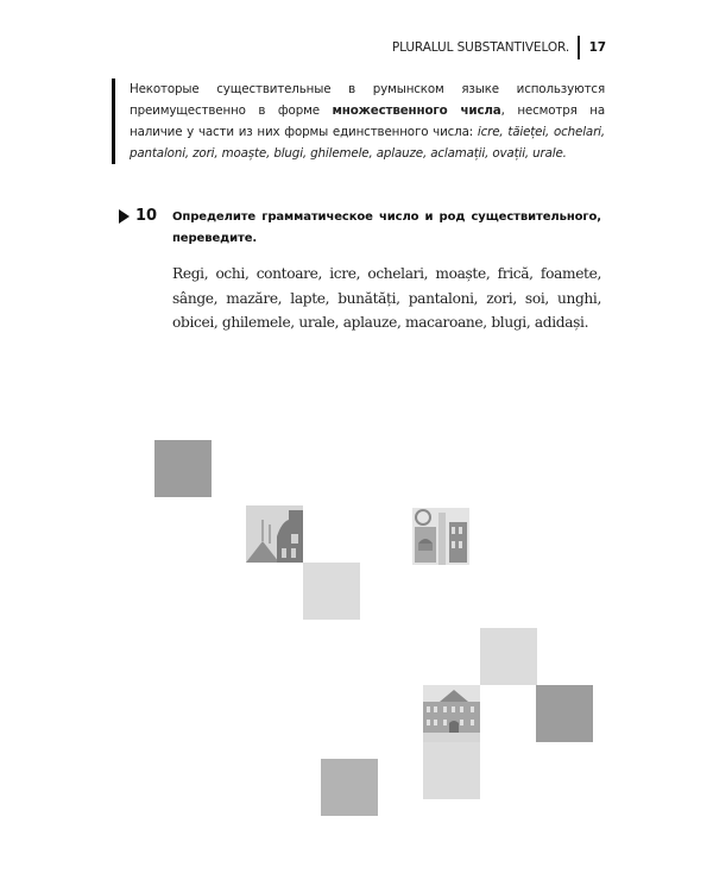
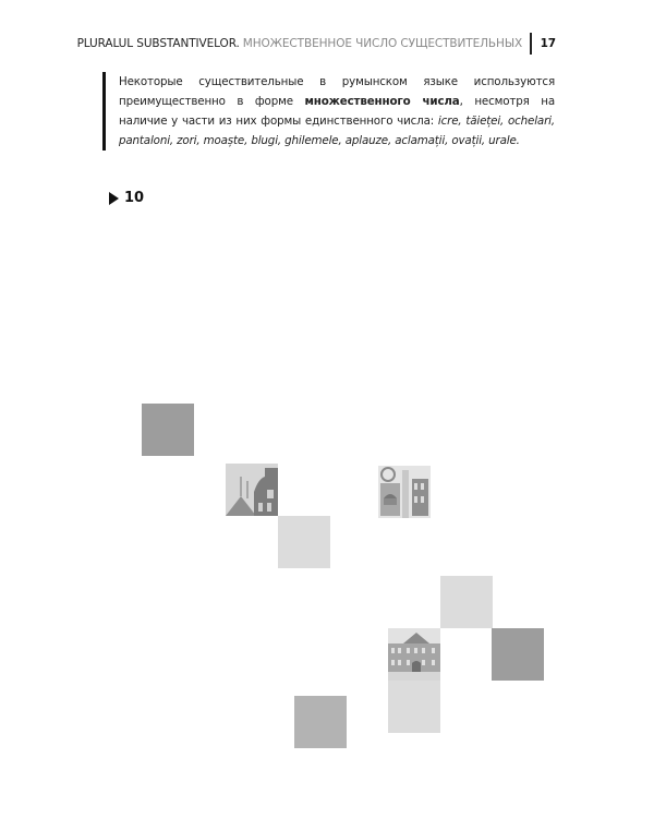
  PLURALUL SUBSTANTIVELOR.
+ МНОЖЕСТВЕННОЕ ЧИСЛО СУЩЕСТВИТЕЛЬНЫХ
  17
  Некоторые существительные в румынском языке используются преимущественно в форме множественного числа, несмотря на наличие у части из них формы единственного числа: icre, tăieței, ochelari, pantaloni, zori, moaște, blugi, ghilemele, aplauze, aclamații, ovații, urale.
  10
- Определите грамматическое число и род существительного, переведите.
- Regi, ochi, contoare, icre, ochelari, moaște, frică, foamete, sânge, mazăre, lapte, bunătăți, pantaloni, zori, soi, unghi, obicei, ghilemele, urale, aplauze, macaroane, blugi, adidași.
